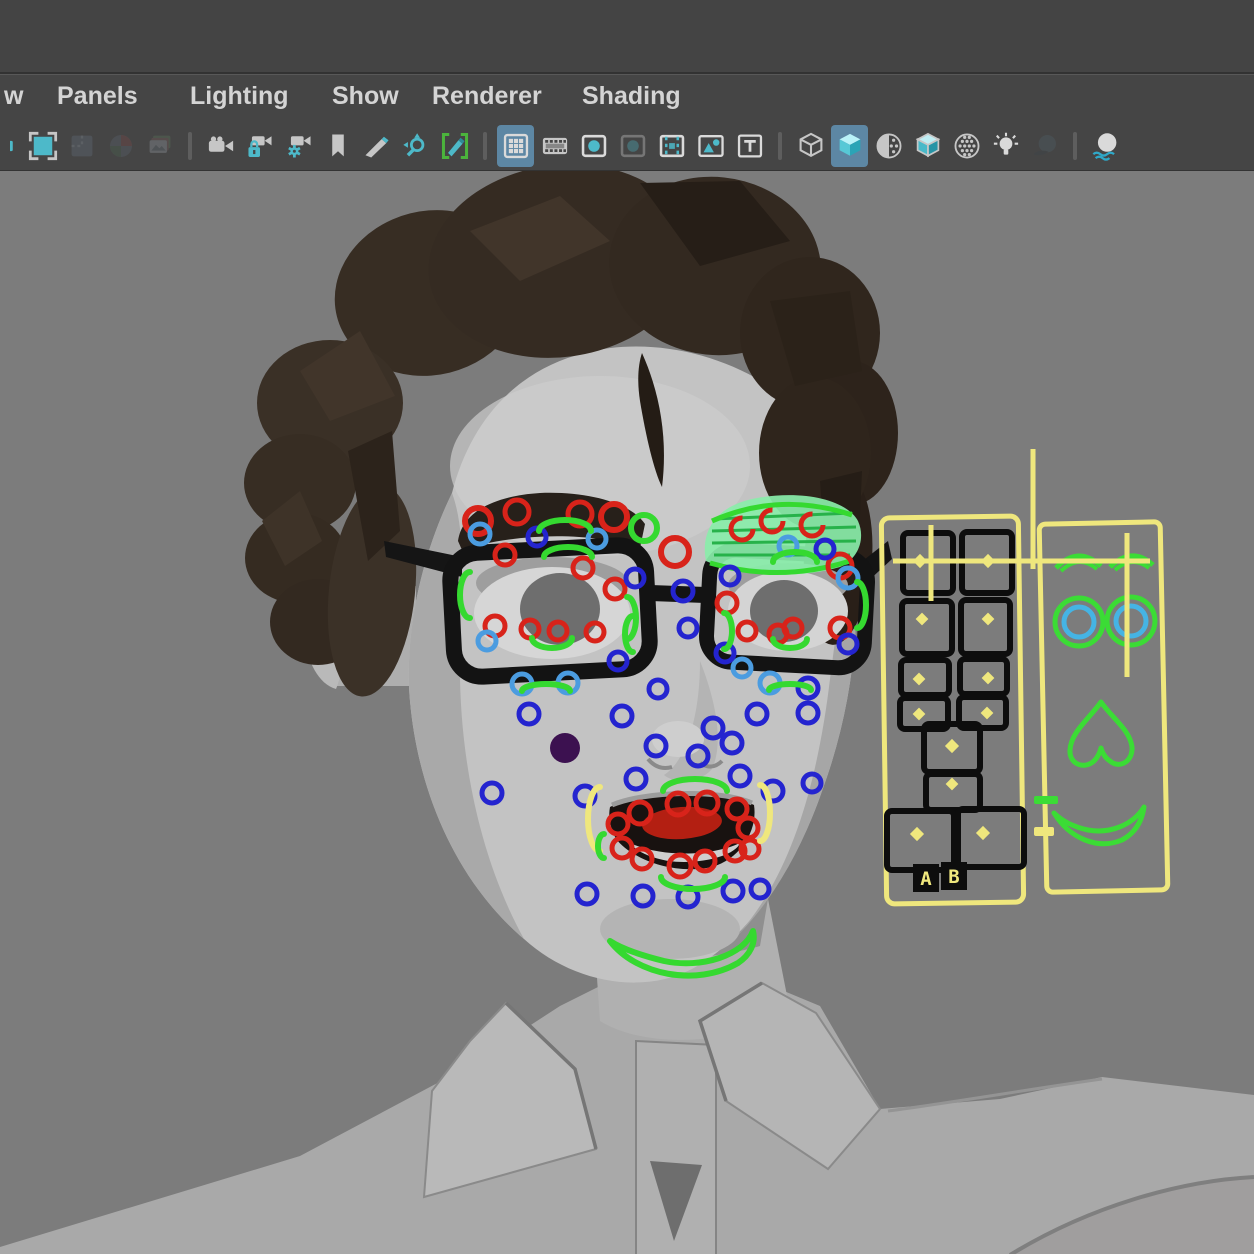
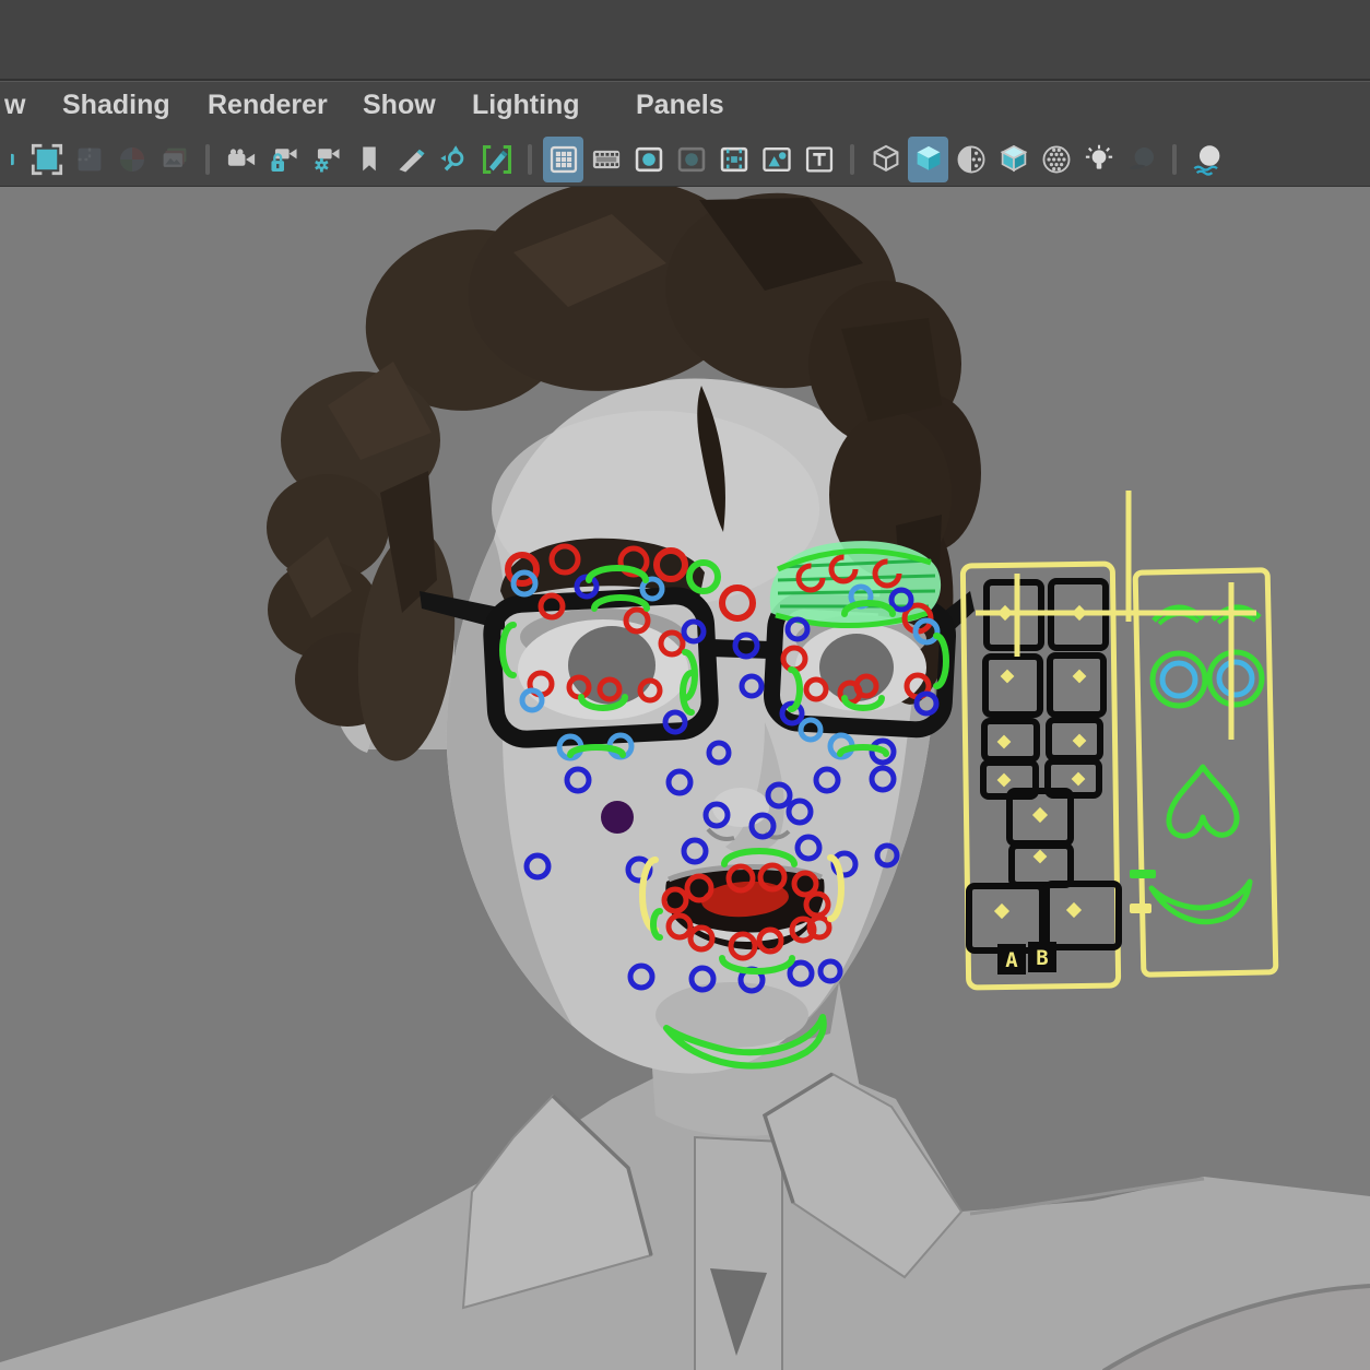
  w
- Panels
+ Shading
- Lighting
+ Renderer
  Show
- Renderer
+ Lighting
- Shading
+ Panels
  A
  B
